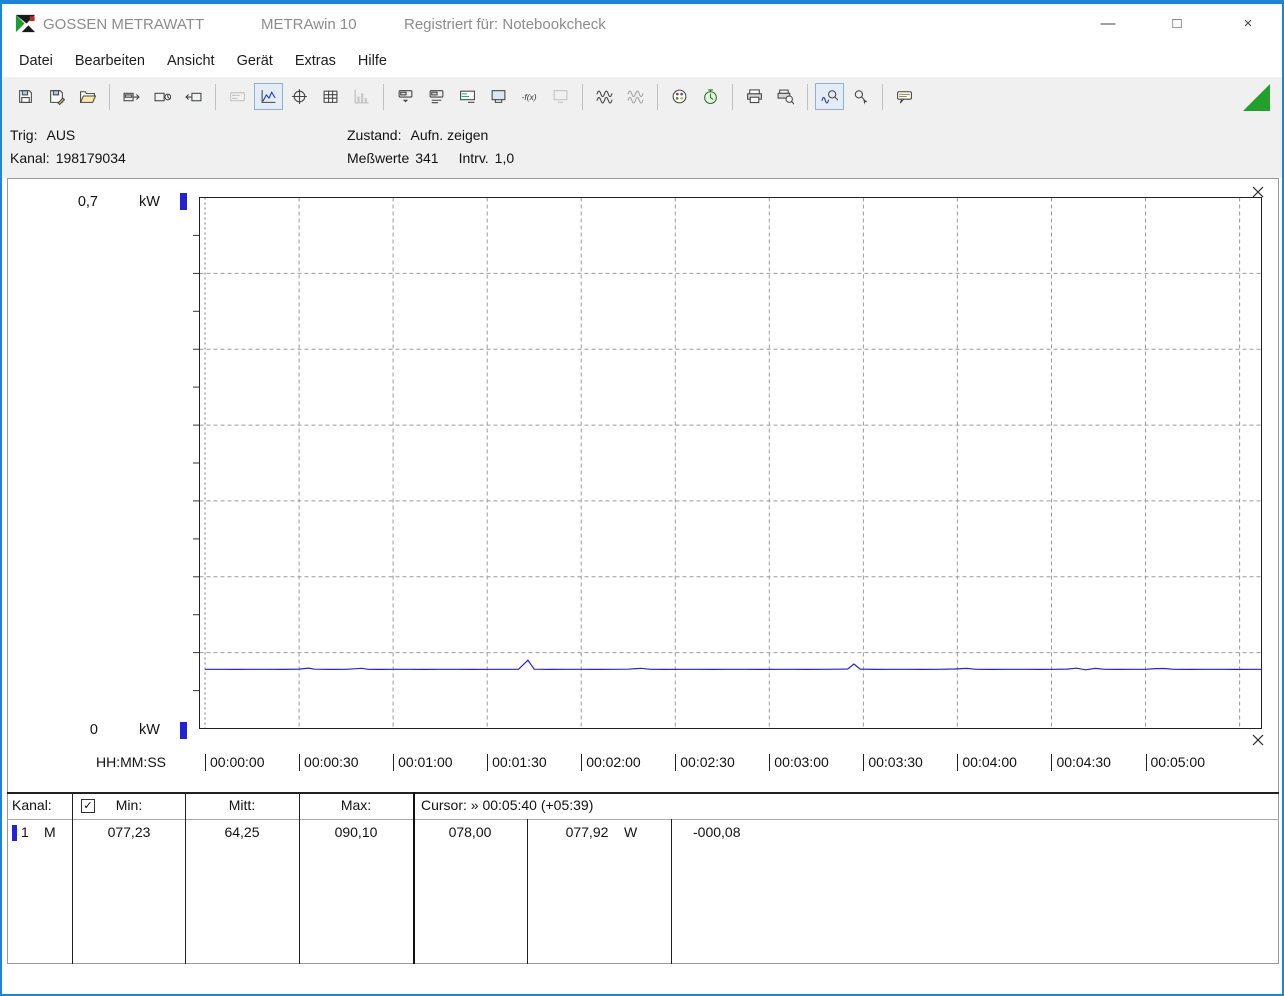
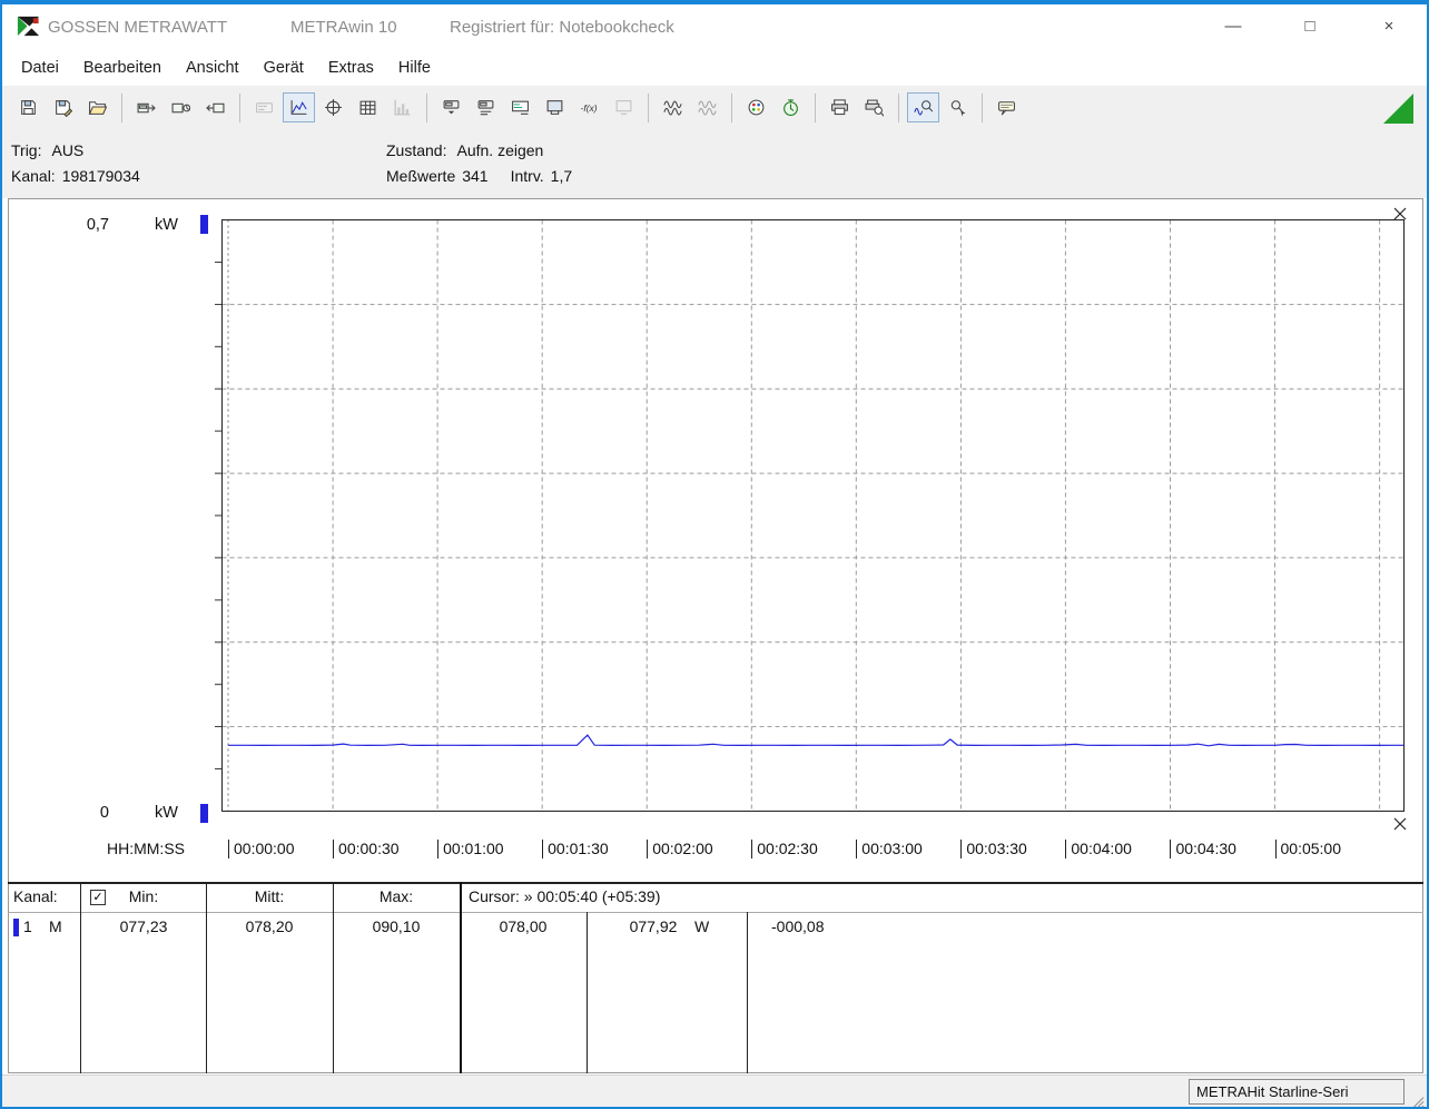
  GOSSEN METRAWATT
  METRAwin 10
  Registriert für: Notebookcheck
  —
  □
  ×
  Datei
  Bearbeiten
  Ansicht
  Gerät
  Extras
  Hilfe
  -f(x)
  Trig: AUS
  Kanal: 198179034
  Zustand: Aufn. zeigen
- Meßwerte 341 Intrv. 1,0
+ Meßwerte 341 Intrv. 1,7
  0,7
  kW
  0
  kW
  HH:MM:SS
  00:00:00
  00:00:30
  00:01:00
  00:01:30
  00:02:00
  00:02:30
  00:03:00
  00:03:30
  00:04:00
  00:04:30
  00:05:00
  Kanal:
  ✓
  Min:
  Mitt:
  Max:
  Cursor: » 00:05:40 (+05:39)
  1
  M
  077,23
- 64,25
+ 078,20
  090,10
  078,00
  077,92
  W
  -000,08
+ METRAHit Starline-Seri
